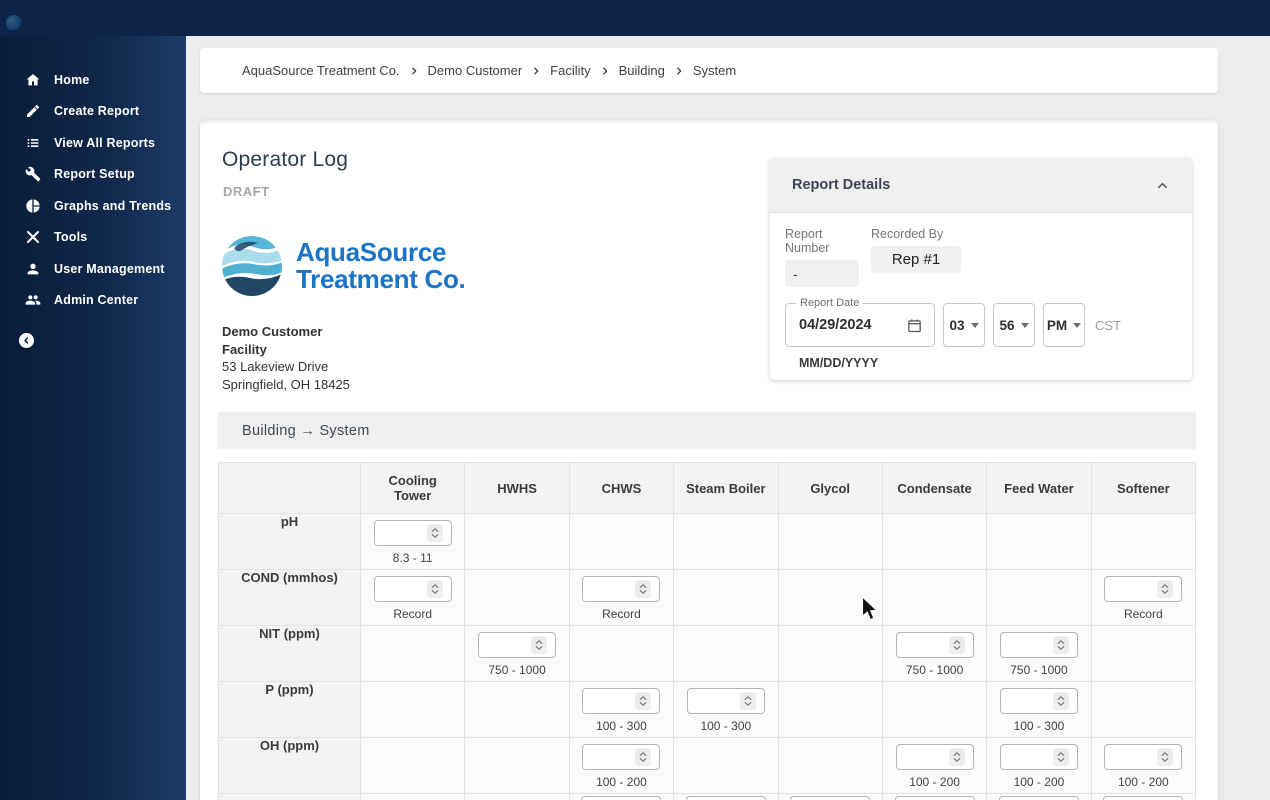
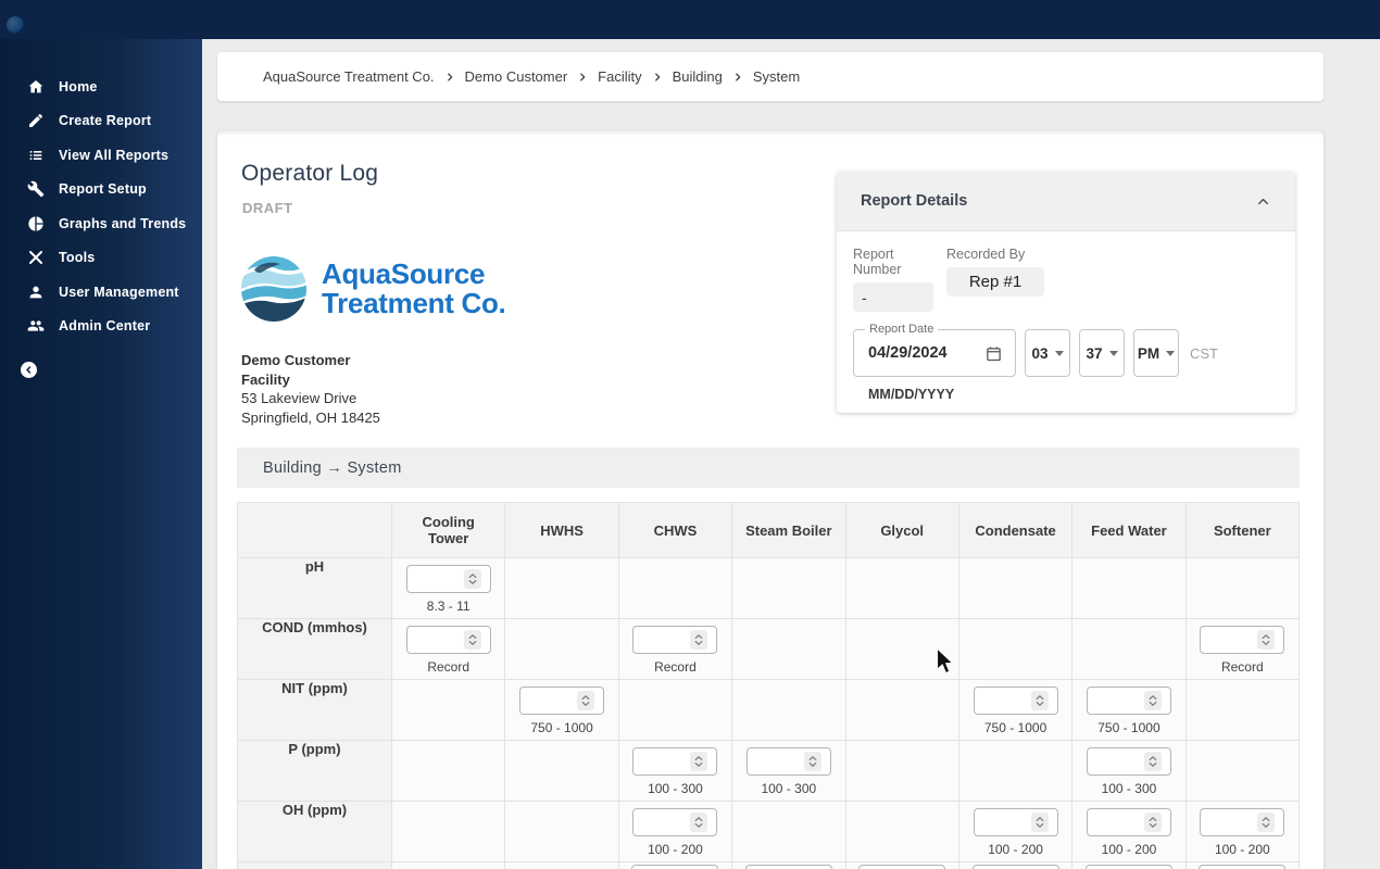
  Home
  Create Report
  View All Reports
  Report Setup
  Graphs and Trends
  Tools
  User Management
  Admin Center
  AquaSource Treatment Co.
  Demo Customer
  Facility
  Building
  System
  Operator Log
  DRAFT
  AquaSource
  Treatment Co.
  Demo Customer
  Facility
  53 Lakeview Drive
  Springfield, OH 18425
  Report Details
  Report Number
  -
  Recorded By
  Rep #1
  Report Date
  04/29/2024
  03
- 56
+ 37
  PM
  CST
  MM/DD/YYYY
  Building → System
  	Cooling Tower	HWHS	CHWS	Steam Boiler	Glycol	Condensate	Feed Water	Softener
  pH	8.3 - 11
  COND (mmhos)	Record		Record					Record
  NIT (ppm)		750 - 1000				750 - 1000	750 - 1000
  P (ppm)			100 - 300	100 - 300			100 - 300
  OH (ppm)			100 - 200			100 - 200	100 - 200	100 - 200
